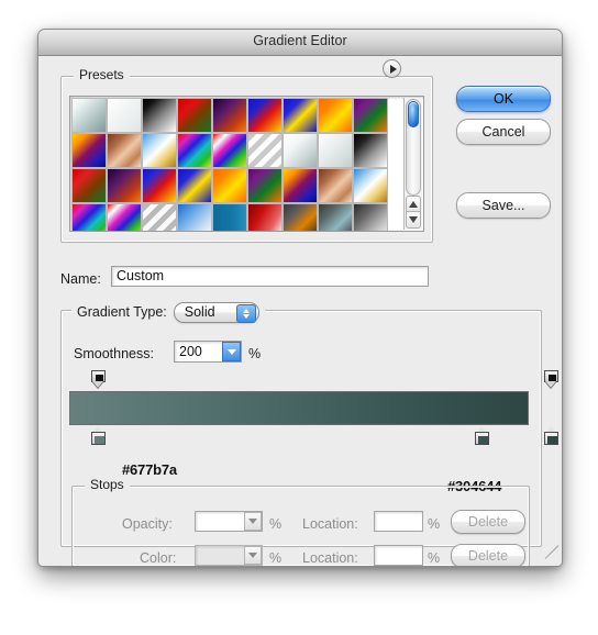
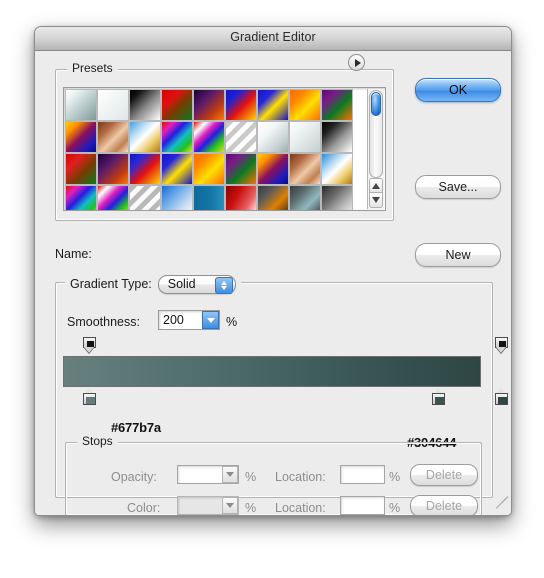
  Gradient Editor
  Presets
  OK
- Cancel
  Save...
+ New
  Name:
- Custom
  Gradient Type:
  Solid
  Smoothness:
  200
  %
  #677b7a
  #304644
  Stops
  Opacity:
  %
  Location:
  %
  Delete
  Color:
  %
  Location:
  %
  Delete
